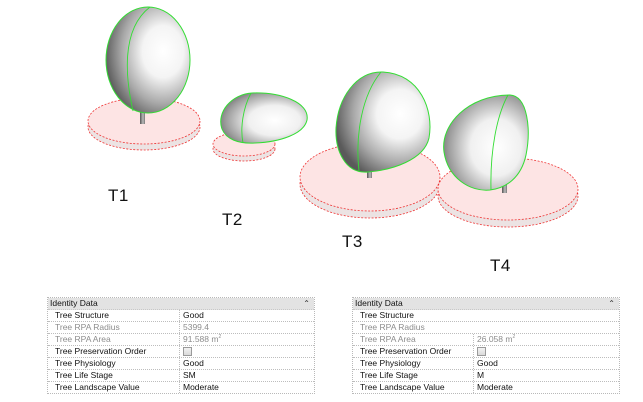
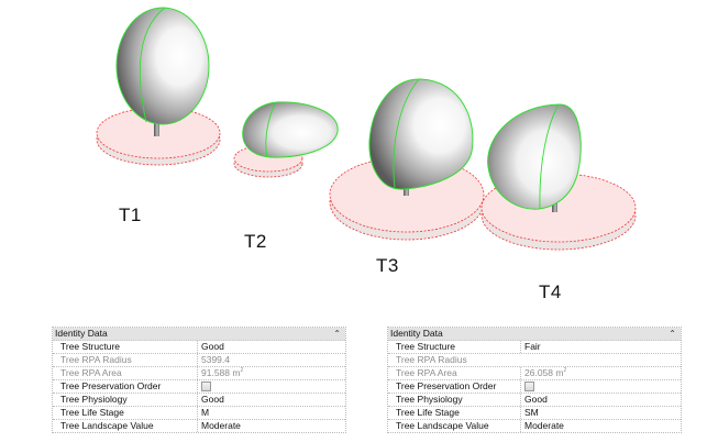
  T1
  T2
  T3
  T4
  Identity Data
  ⌃
  Tree Structure
  Good
  Tree RPA Radius
  5399.4
  Tree RPA Area
  91.588 m
  Tree Preservation Order
  Tree Physiology
  Good
  Tree Life Stage
- SM
+ M
  Tree Landscape Value
  Moderate
  Identity Data
  ⌃
  Tree Structure
+ Fair
  Tree RPA Radius
  Tree RPA Area
  26.058 m
  Tree Preservation Order
  Tree Physiology
  Good
  Tree Life Stage
- M
+ SM
  Tree Landscape Value
  Moderate
